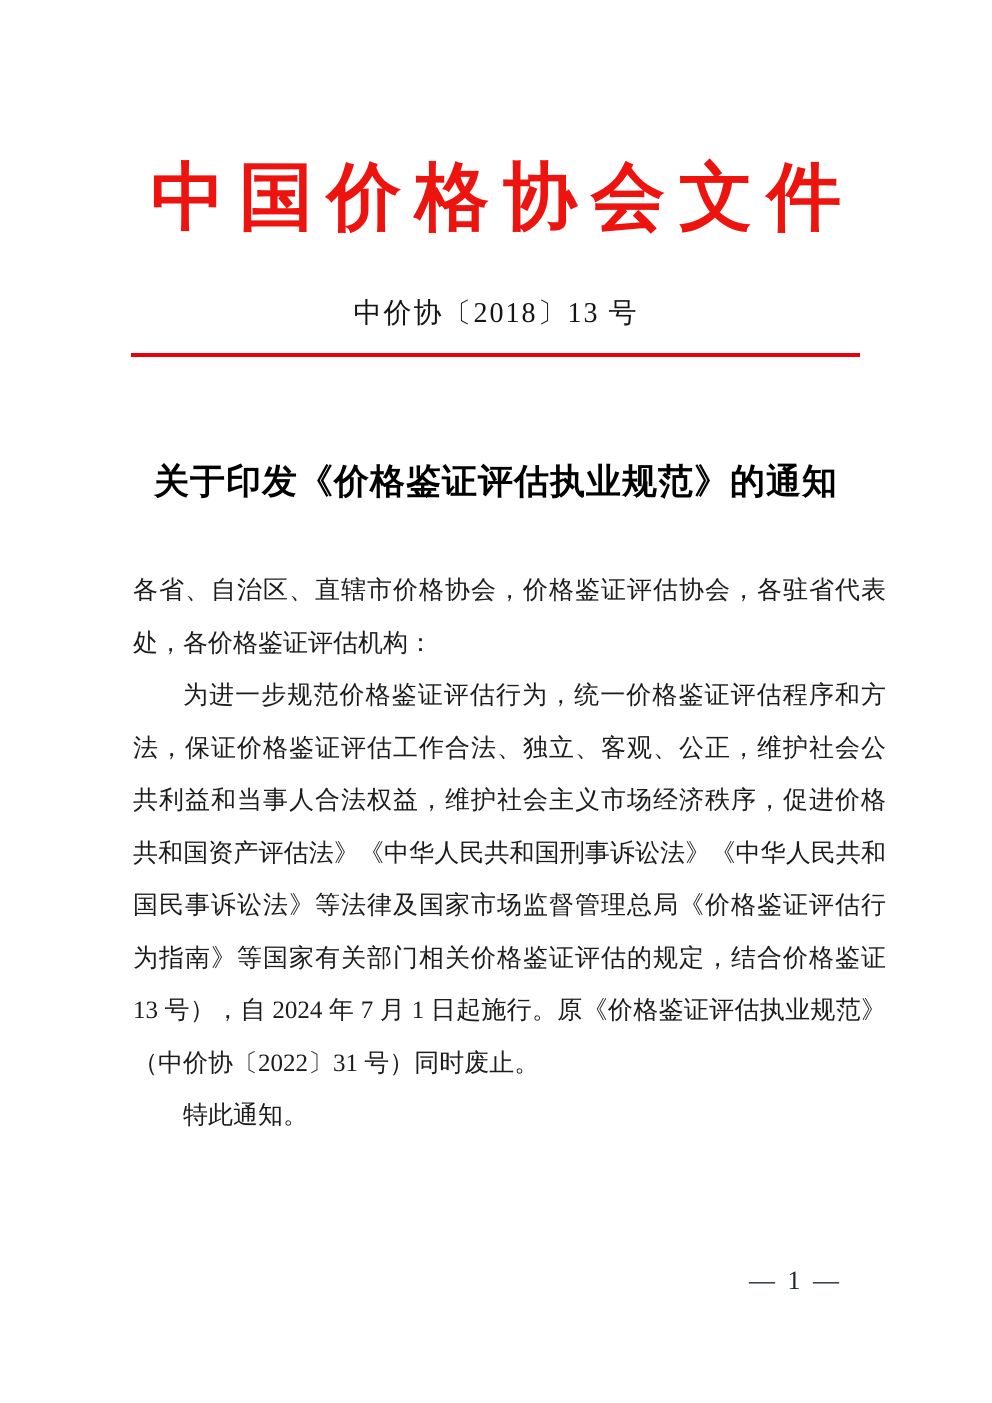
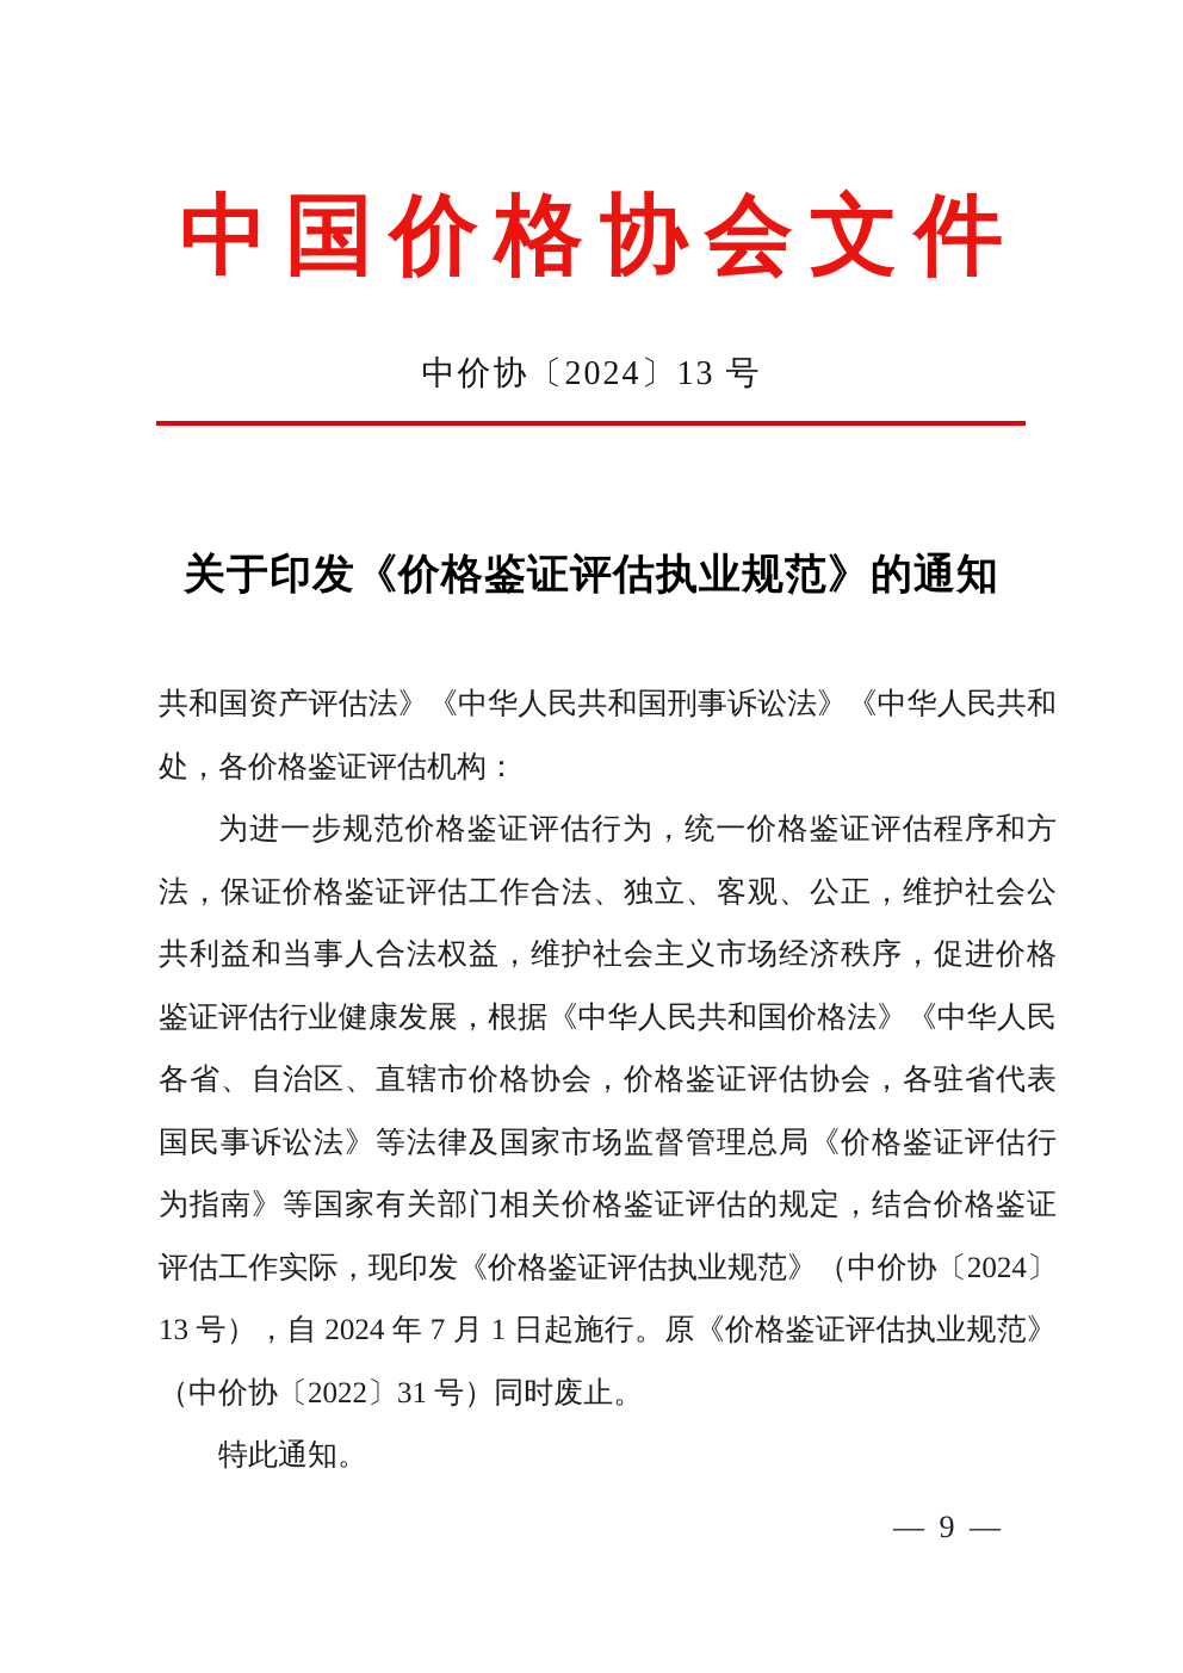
  中国价格协会文件
- 中价协〔2018〕13 号
+ 中价协〔2024〕13 号
  关于印发《价格鉴证评估执业规范》的通知
- 各省、自治区、直辖市价格协会，价格鉴证评估协会，各驻省代表
+ 共和国资产评估法》《中华人民共和国刑事诉讼法》《中华人民共和
  处，各价格鉴证评估机构：
  为进一步规范价格鉴证评估行为，统一价格鉴证评估程序和方
  法，保证价格鉴证评估工作合法、独立、客观、公正，维护社会公
  共利益和当事人合法权益，维护社会主义市场经济秩序，促进价格
+ 鉴证评估行业健康发展，根据《中华人民共和国价格法》《中华人民
- 共和国资产评估法》《中华人民共和国刑事诉讼法》《中华人民共和
+ 各省、自治区、直辖市价格协会，价格鉴证评估协会，各驻省代表
  国民事诉讼法》等法律及国家市场监督管理总局《价格鉴证评估行
  为指南》等国家有关部门相关价格鉴证评估的规定，结合价格鉴证
+ 评估工作实际，现印发《价格鉴证评估执业规范》（中价协〔2024〕
  13 号），自 2024 年 7 月 1 日起施行。原《价格鉴证评估执业规范》
  （中价协〔2022〕31 号）同时废止。
  特此通知。
- — 1 —
+ — 9 —
